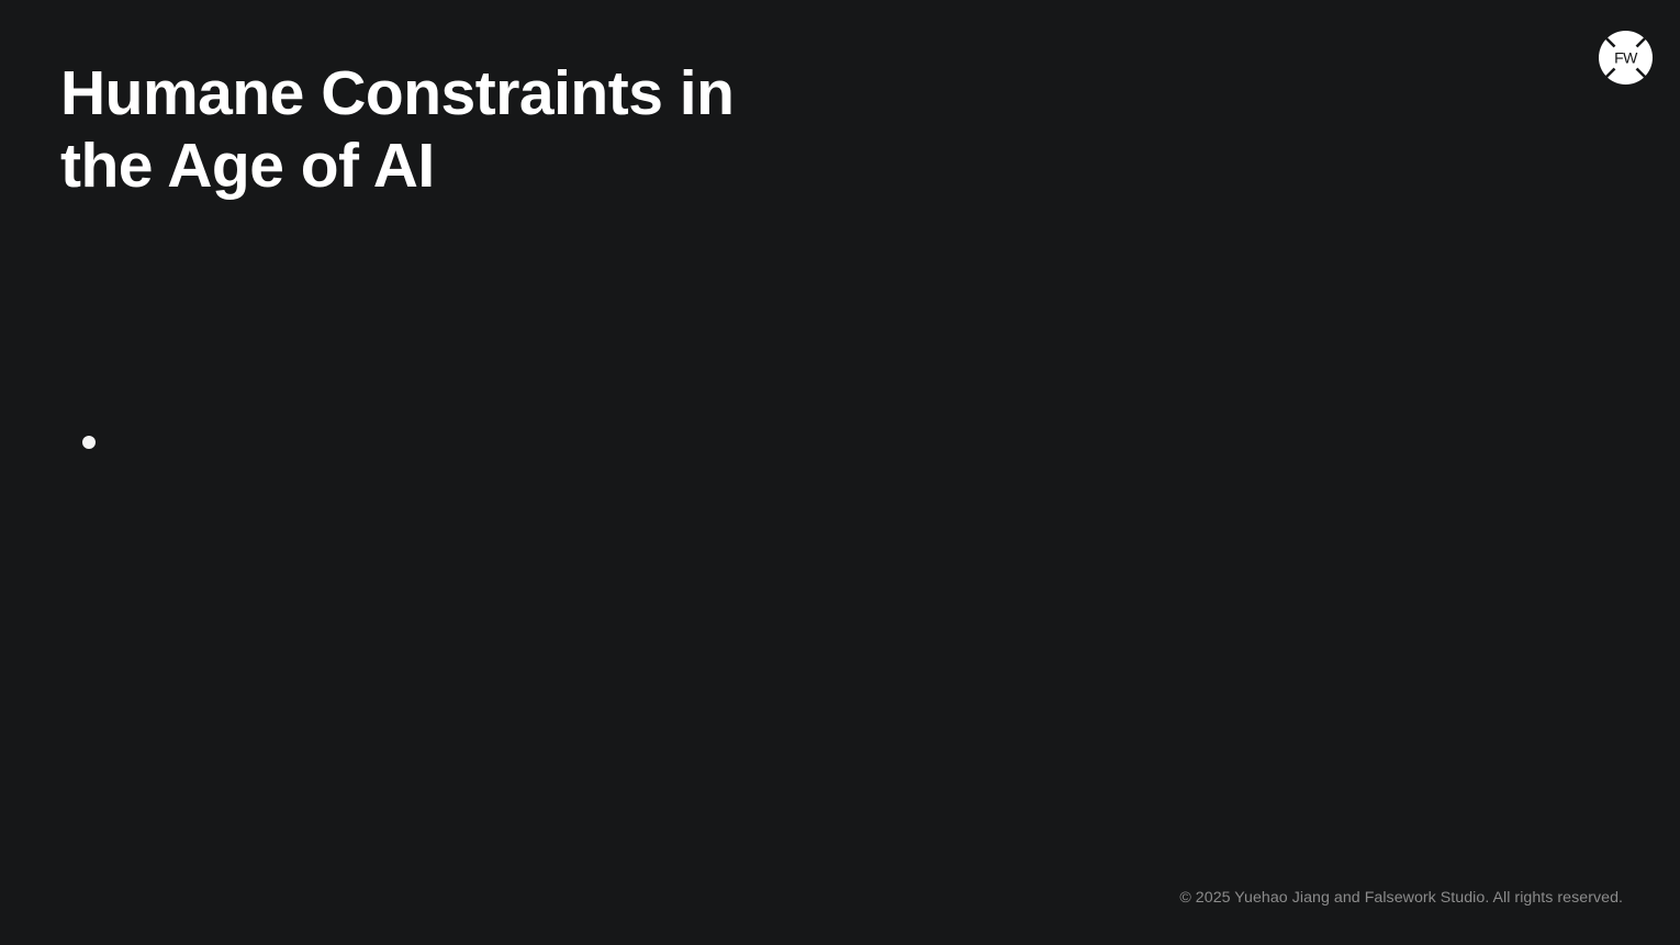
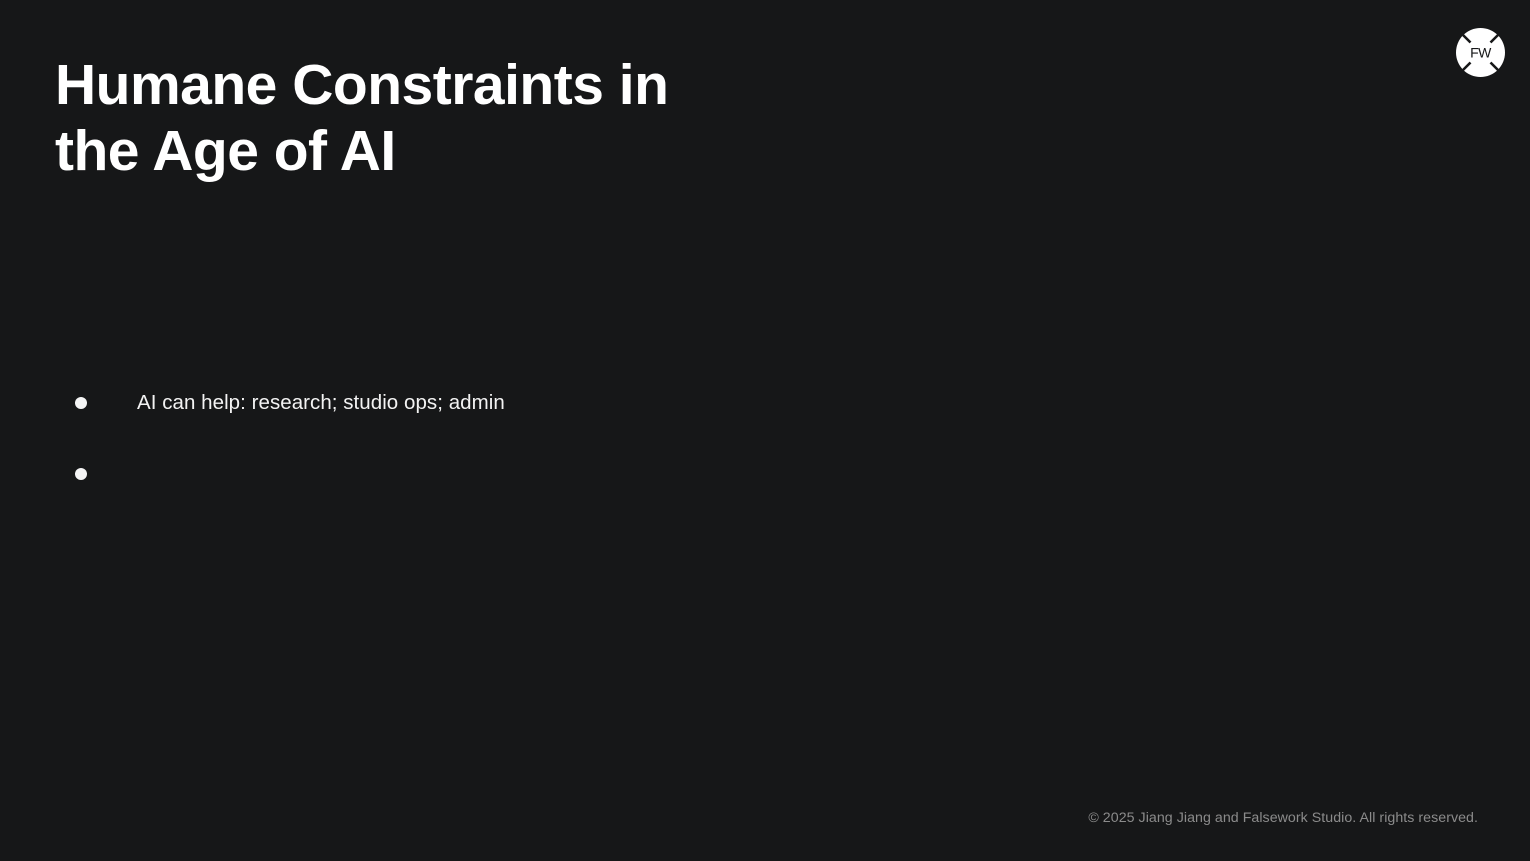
  Humane Constraints in
  the Age of AI
  FW
+ AI can help: research; studio ops; admin
- © 2025 Yuehao Jiang and Falsework Studio. All rights reserved.
+ © 2025 Jiang Jiang and Falsework Studio. All rights reserved.
